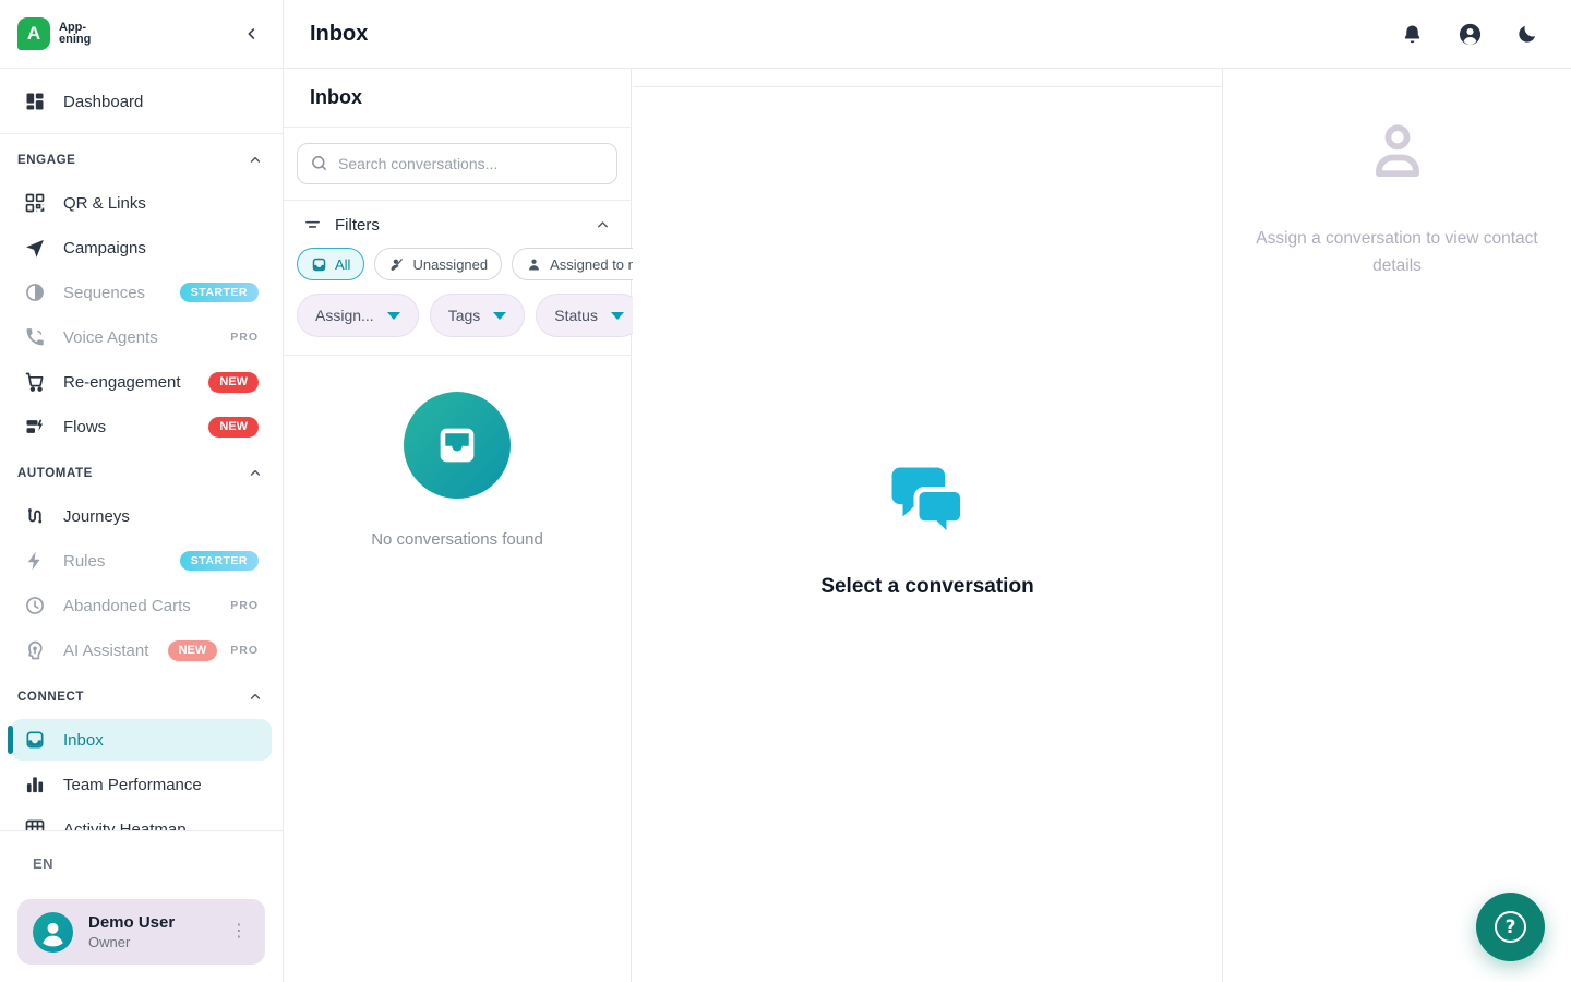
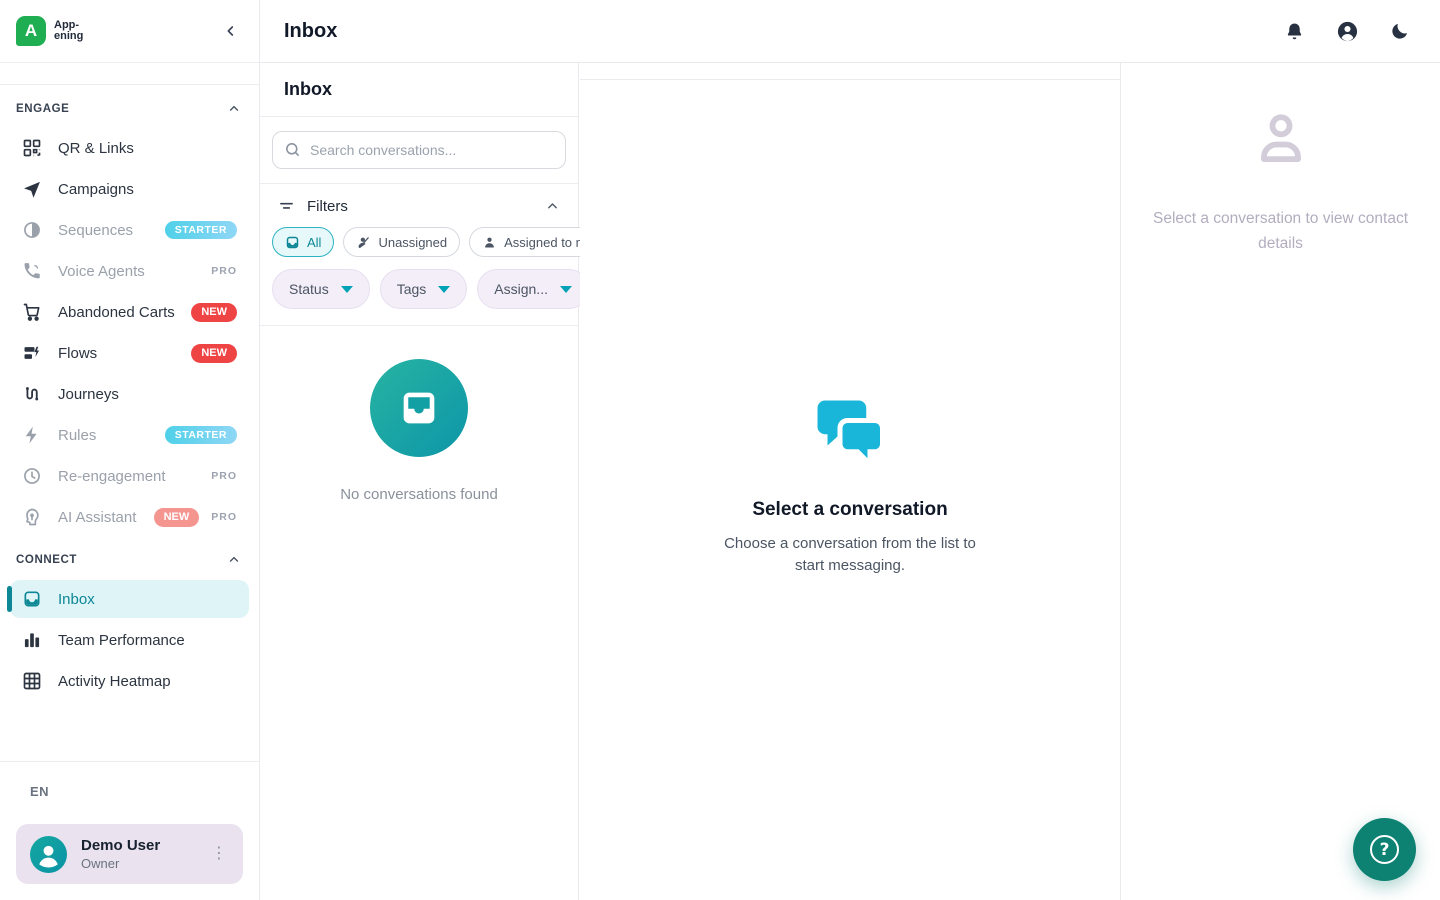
  A
  App-
  ening
- Dashboard
  ENGAGE
  QR & Links
  Campaigns
  Sequences
  STARTER
  Voice Agents
  PRO
- Re-engagement
+ Abandoned Carts
  NEW
  Flows
  NEW
- AUTOMATE
  Journeys
  Rules
  STARTER
- Abandoned Carts
+ Re-engagement
  PRO
  AI Assistant
  NEW
  PRO
  CONNECT
  Inbox
  Team Performance
  Activity Heatmap
  EN
  Demo User
  Owner
  ⋮
  Inbox
  Inbox
  Search conversations...
  Filters
  All
  Unassigned
  Assigned to
- Assign...
+ Status
  Tags
- Status
+ Assign...
  No conversations found
  Select a conversation
+ Choose a conversation from the list to start messaging.
- Assign a conversation to view contact details
+ Select a conversation to view contact details
  ?
